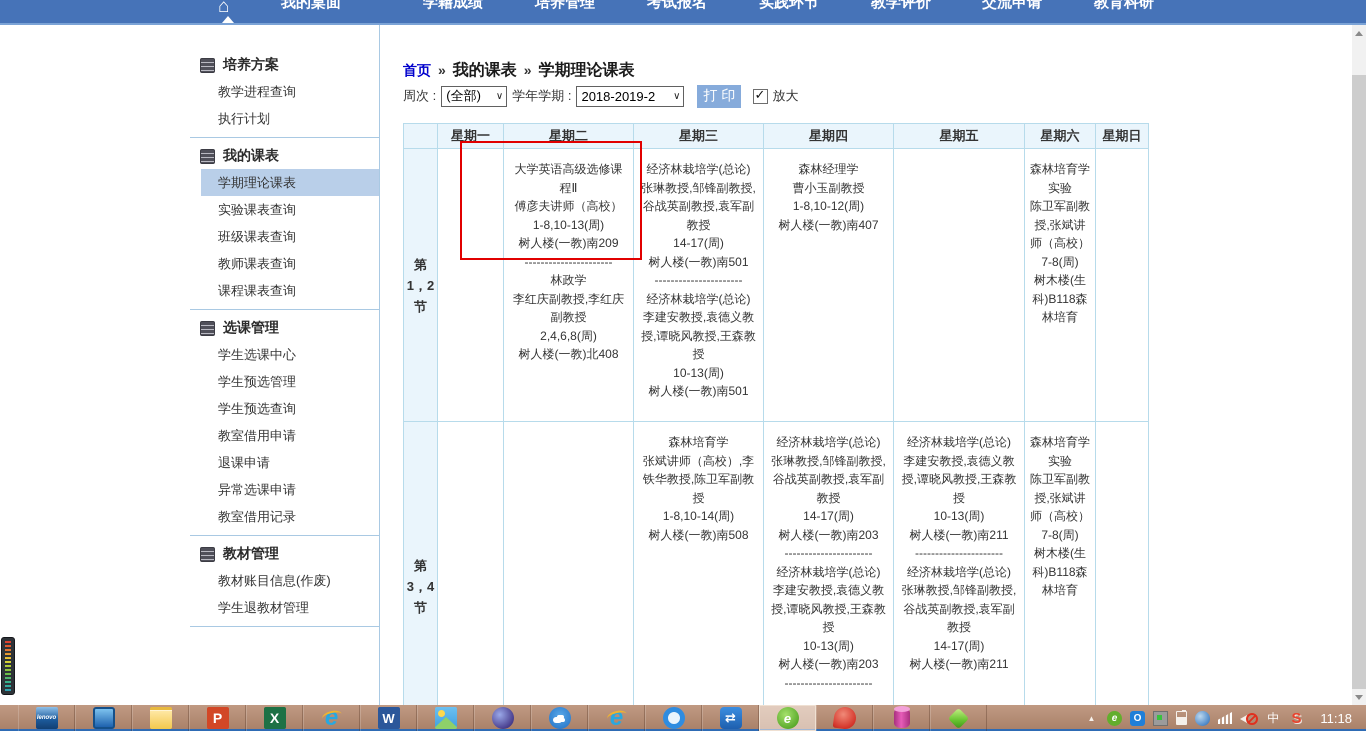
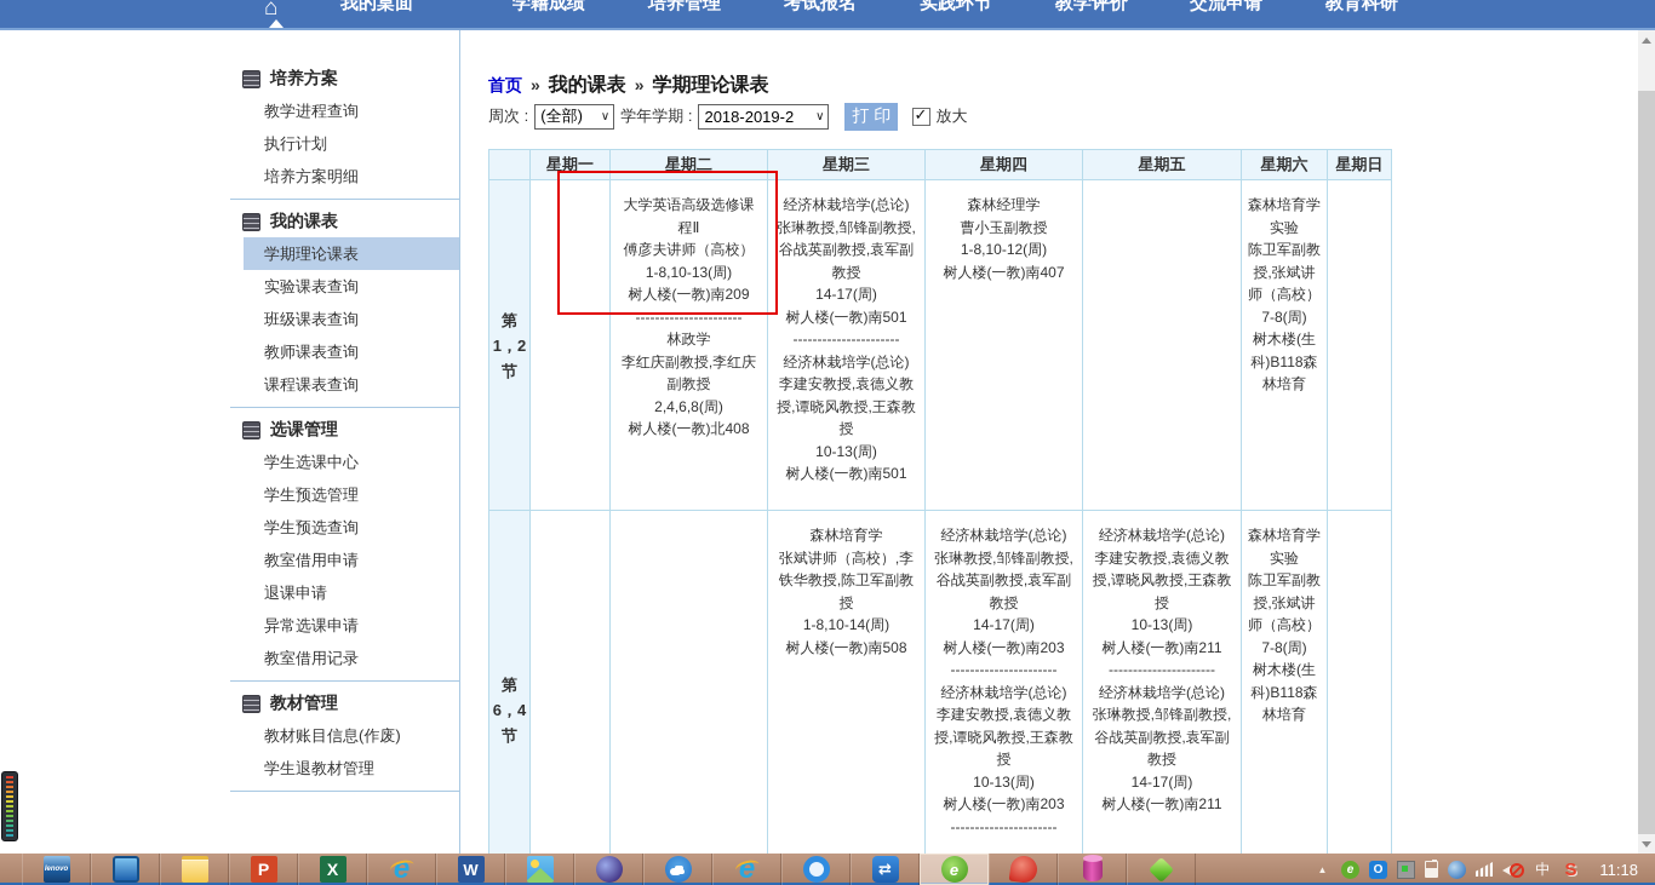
  ⌂
  我的桌面
  学籍成绩
  培养管理
  考试报名
  实践环节
  教学评价
  交流申请
  教育科研
  培养方案
  教学进程查询
  执行计划
+ 培养方案明细
  我的课表
  学期理论课表
  实验课表查询
  班级课表查询
  教师课表查询
  课程课表查询
  选课管理
  学生选课中心
  学生预选管理
  学生预选查询
  教室借用申请
  退课申请
  异常选课申请
  教室借用记录
  教材管理
  教材账目信息(作废)
  学生退教材管理
  首页
  »
  我的课表
  »
  学期理论课表
  周次 :
  (全部)
  ∨
  学年学期 :
  2018-2019-2
  ∨
  打 印
  放大
  	星期一	星期二	星期三	星期四	星期五	星期六	星期日
  第1，2节		大学英语高级选修课程Ⅱ傅彦夫讲师（高校）1-8,10-13(周)树人楼(一教)南209----------------------林政学李红庆副教授,李红庆副教授2,4,6,8(周)树人楼(一教)北408	经济林栽培学(总论)张琳教授,邹锋副教授,谷战英副教授,袁军副教授14-17(周)树人楼(一教)南501----------------------经济林栽培学(总论)李建安教授,袁德义教授,谭晓风教授,王森教授10-13(周)树人楼(一教)南501	森林经理学曹小玉副教授1-8,10-12(周)树人楼(一教)南407		森林培育学实验陈卫军副教授,张斌讲师（高校）7-8(周)树木楼(生科)B118森林培育
- 第3，4节			森林培育学张斌讲师（高校）,李铁华教授,陈卫军副教授1-8,10-14(周)树人楼(一教)南508	经济林栽培学(总论)张琳教授,邹锋副教授,谷战英副教授,袁军副教授14-17(周)树人楼(一教)南203----------------------经济林栽培学(总论)李建安教授,袁德义教授,谭晓风教授,王森教授10-13(周)树人楼(一教)南203----------------------	经济林栽培学(总论)李建安教授,袁德义教授,谭晓风教授,王森教授10-13(周)树人楼(一教)南211----------------------经济林栽培学(总论)张琳教授,邹锋副教授,谷战英副教授,袁军副教授14-17(周)树人楼(一教)南211	森林培育学实验陈卫军副教授,张斌讲师（高校）7-8(周)树木楼(生科)B118森林培育
+ 第6，4节			森林培育学张斌讲师（高校）,李铁华教授,陈卫军副教授1-8,10-14(周)树人楼(一教)南508	经济林栽培学(总论)张琳教授,邹锋副教授,谷战英副教授,袁军副教授14-17(周)树人楼(一教)南203----------------------经济林栽培学(总论)李建安教授,袁德义教授,谭晓风教授,王森教授10-13(周)树人楼(一教)南203----------------------	经济林栽培学(总论)李建安教授,袁德义教授,谭晓风教授,王森教授10-13(周)树人楼(一教)南211----------------------经济林栽培学(总论)张琳教授,邹锋副教授,谷战英副教授,袁军副教授14-17(周)树人楼(一教)南211	森林培育学实验陈卫军副教授,张斌讲师（高校）7-8(周)树木楼(生科)B118森林培育
  P
  X
  e
  W
  e
  ⇄
  e
  ▲
  e
  O
  中
  S
  11:18
